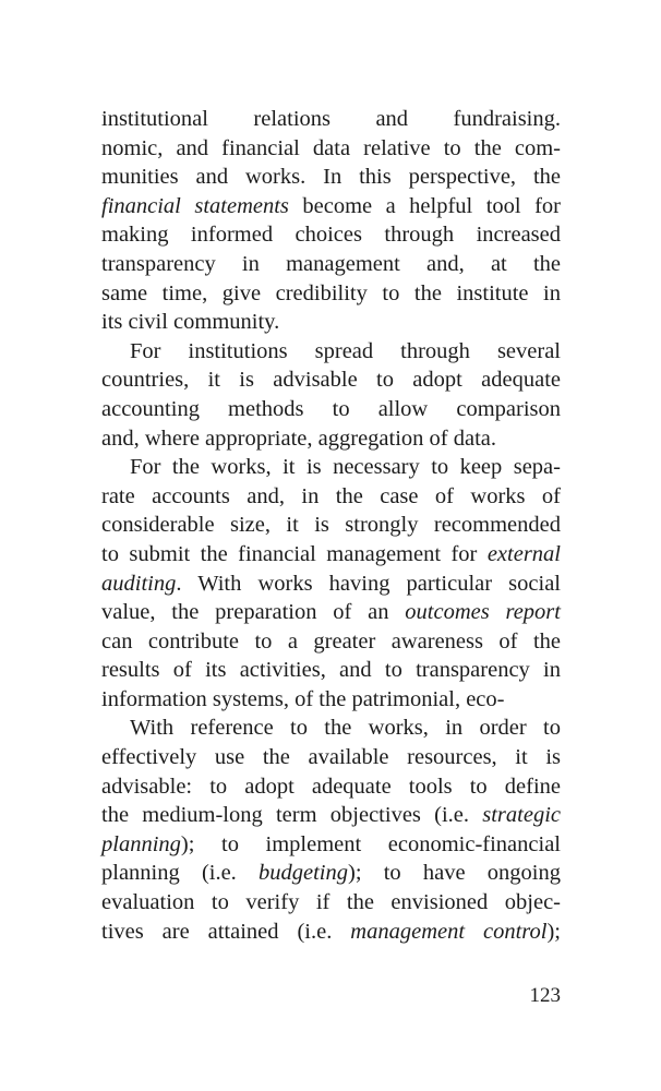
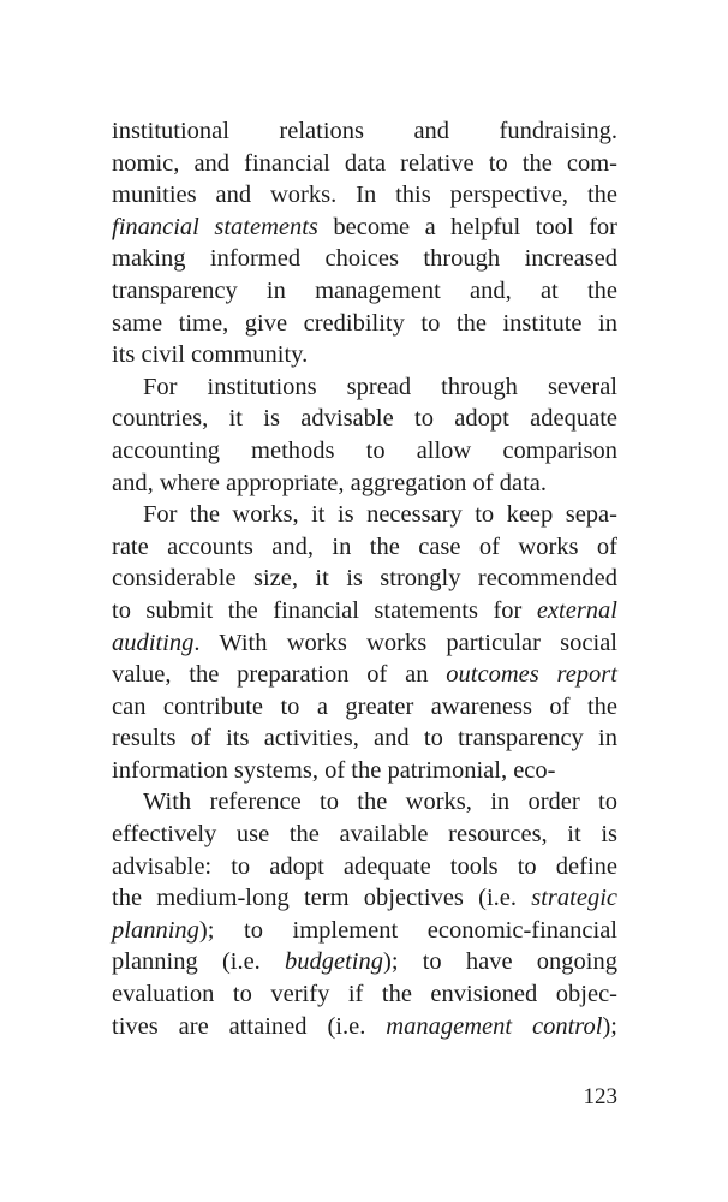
  institutional relations and fundraising.
  nomic, and financial data relative to the com-
  munities and works. In this perspective, the
  financial statements become a helpful tool for
  making informed choices through increased
  transparency in management and, at the
  same time, give credibility to the institute in
  its civil community.
  For institutions spread through several
  countries, it is advisable to adopt adequate
  accounting methods to allow comparison
  and, where appropriate, aggregation of data.
  For the works, it is necessary to keep sepa-
  rate accounts and, in the case of works of
  considerable size, it is strongly recommended
- to submit the financial management for external
+ to submit the financial statements for external
- auditing. With works having particular social
+ auditing. With works works particular social
  value, the preparation of an outcomes report
  can contribute to a greater awareness of the
  results of its activities, and to transparency in
  information systems, of the patrimonial, eco-
  With reference to the works, in order to
  effectively use the available resources, it is
  advisable: to adopt adequate tools to define
  the medium-long term objectives (i.e. strategic
  planning); to implement economic-financial
  planning (i.e. budgeting); to have ongoing
  evaluation to verify if the envisioned objec-
  tives are attained (i.e. management control);
  123
